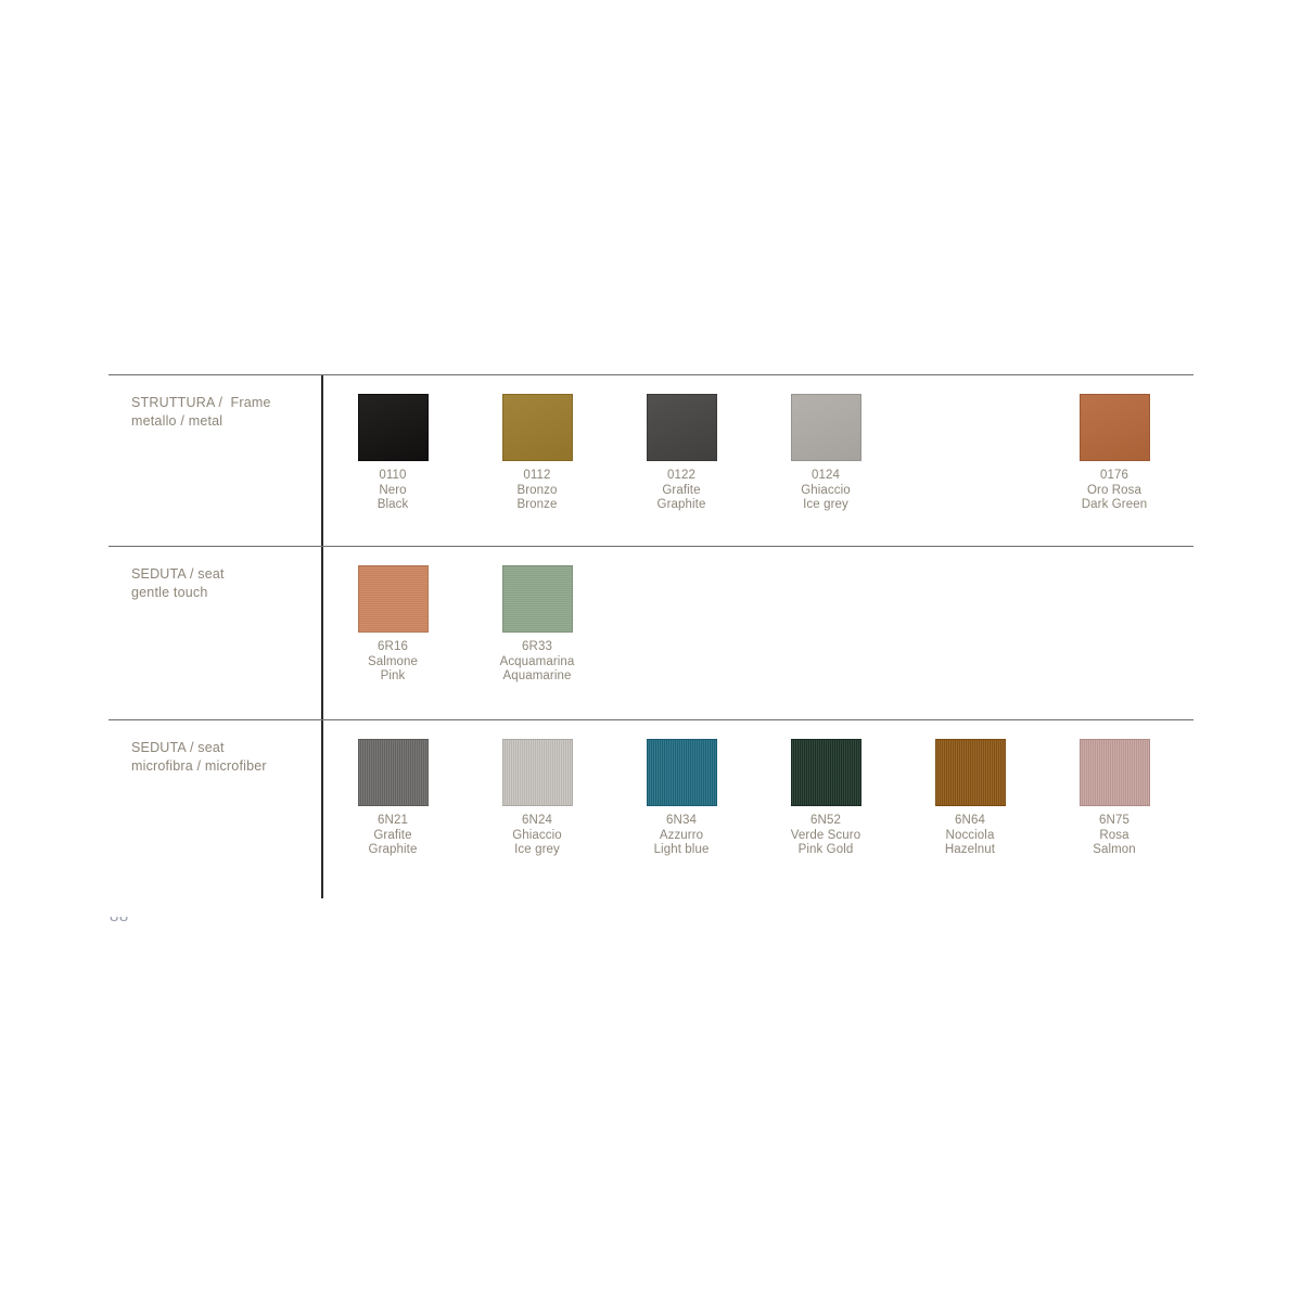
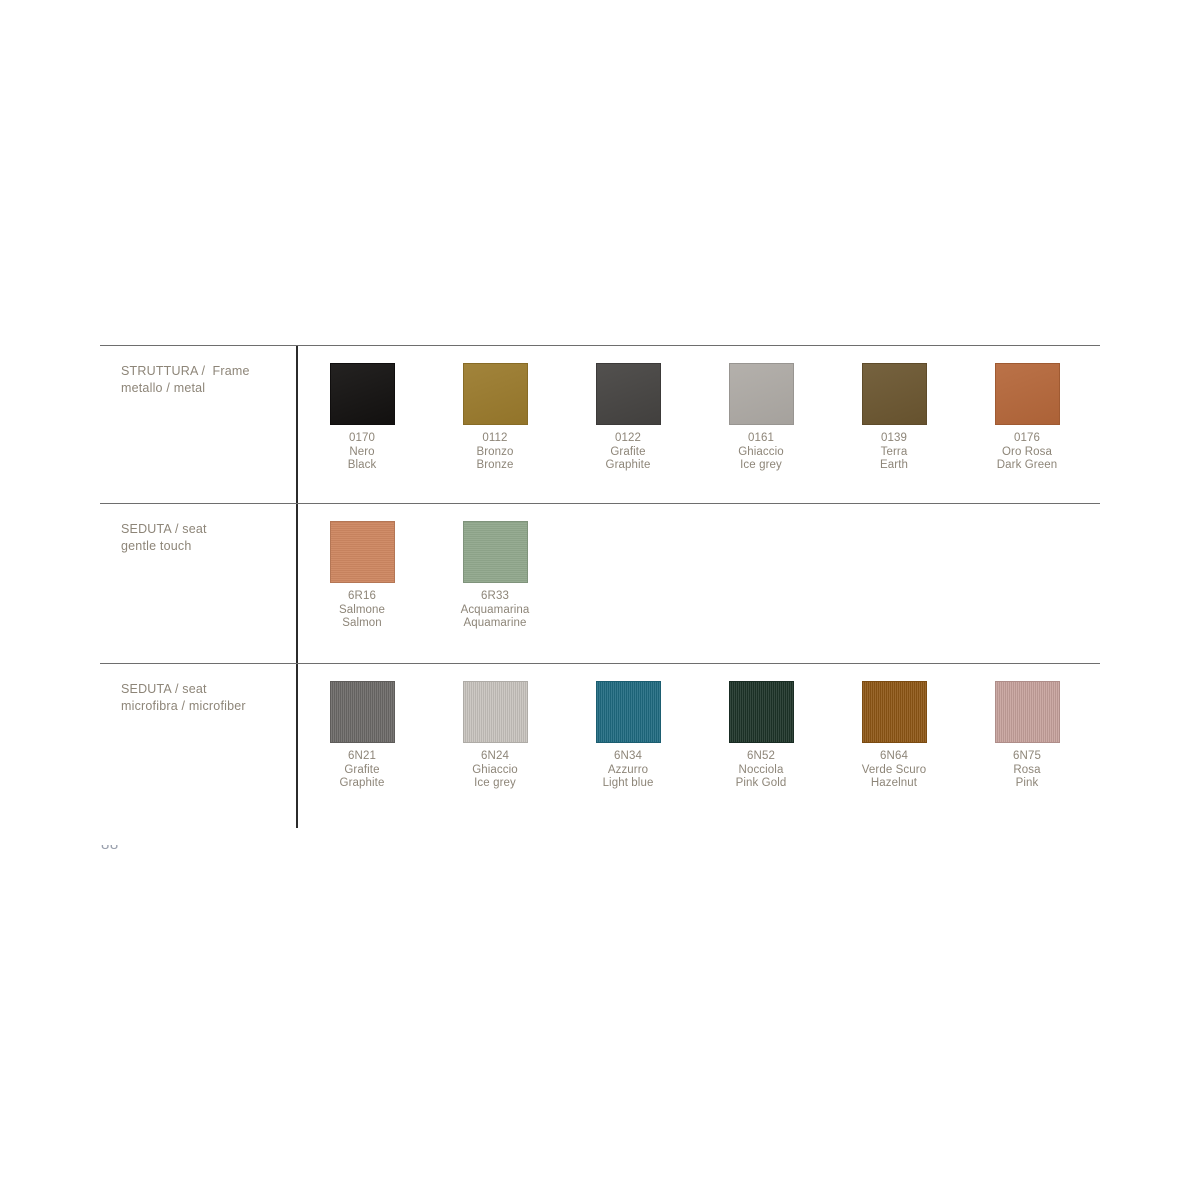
  STRUTTURA / Frame
  metallo / metal
- 0110
+ 0170
  Nero
  Black
  0112
  Bronzo
  Bronze
  0122
  Grafite
  Graphite
- 0124
+ 0161
  Ghiaccio
  Ice grey
+ 0139
+ Terra
+ Earth
  0176
  Oro Rosa
  Dark Green
  SEDUTA / seat
  gentle touch
  6R16
  Salmone
- Pink
+ Salmon
  6R33
  Acquamarina
  Aquamarine
  SEDUTA / seat
  microfibra / microfiber
  6N21
  Grafite
  Graphite
  6N24
  Ghiaccio
  Ice grey
  6N34
  Azzurro
  Light blue
  6N52
- Verde Scuro
+ Nocciola
  Pink Gold
  6N64
- Nocciola
+ Verde Scuro
  Hazelnut
  6N75
  Rosa
- Salmon
+ Pink
  88
